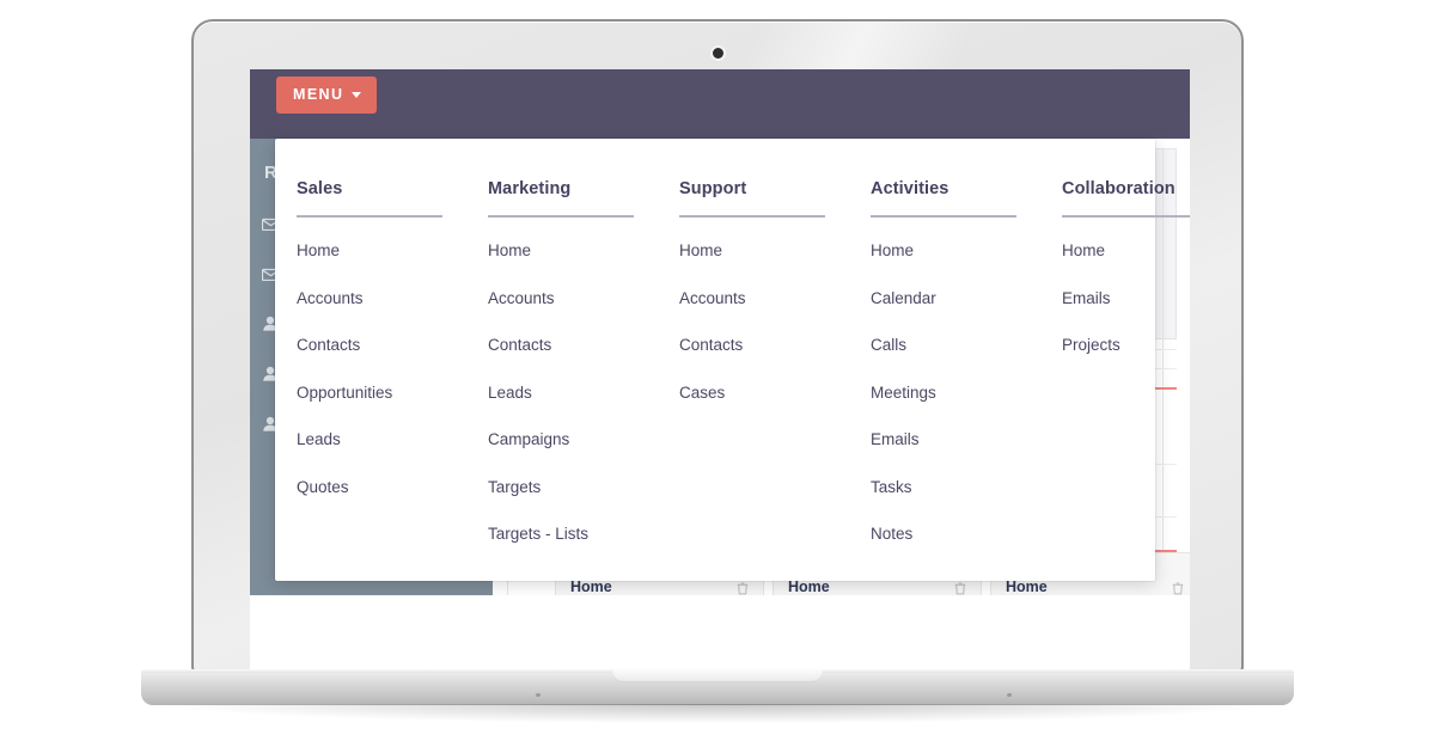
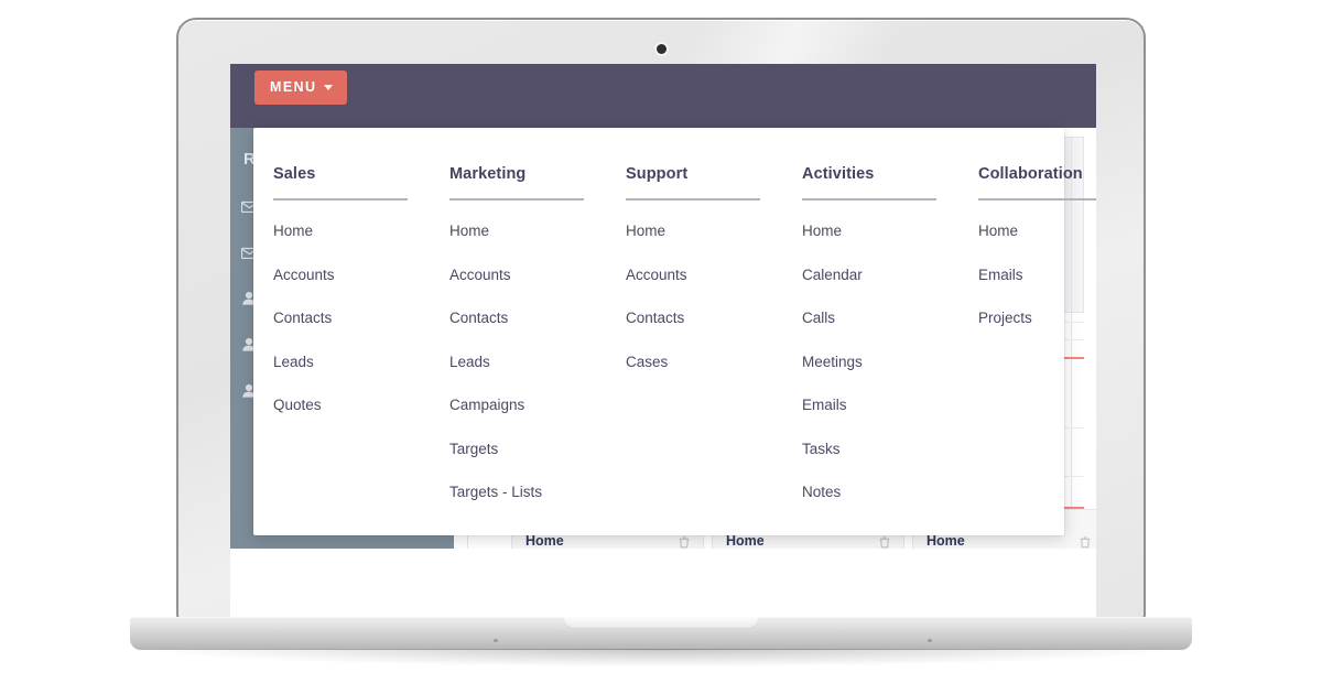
  MENU
  R
  Home
  Home
  Home
  Sales
  Home
  Accounts
  Contacts
- Opportunities
  Leads
  Quotes
  Marketing
  Home
  Accounts
  Contacts
  Leads
  Campaigns
  Targets
  Targets - Lists
  Support
  Home
  Accounts
  Contacts
  Cases
  Activities
  Home
  Calendar
  Calls
  Meetings
  Emails
  Tasks
  Notes
  Collaboration
  Home
  Emails
  Projects
